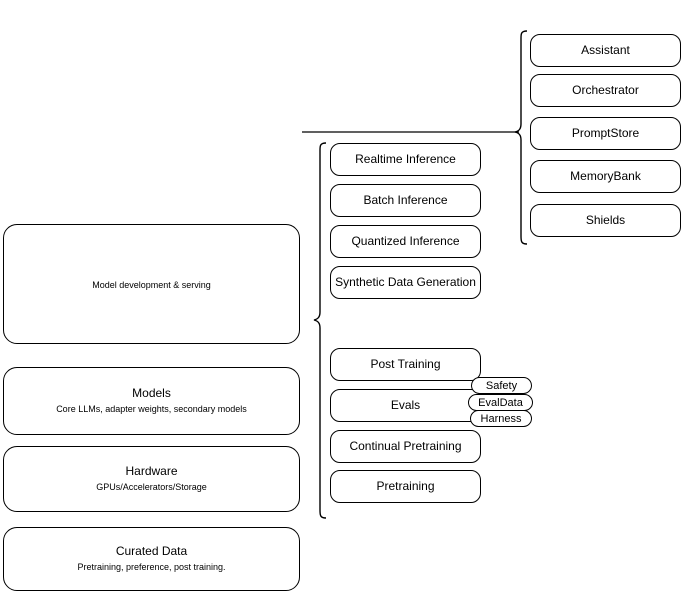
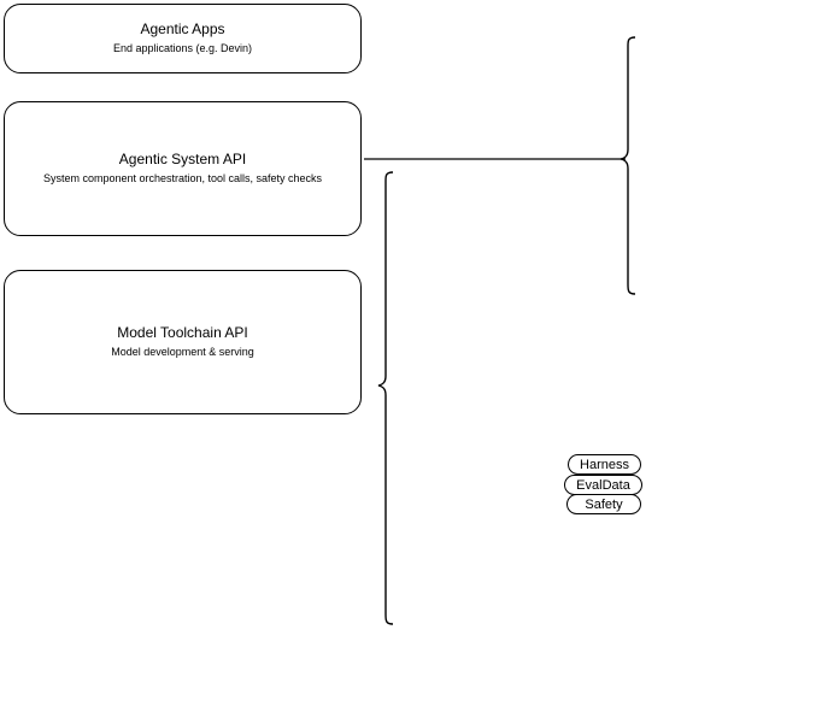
+ Agentic Apps
+ End applications (e.g. Devin)
+ Agentic System API
+ System component orchestration, tool calls, safety checks
+ Model Toolchain API
  Model development & serving
- Models
- Core LLMs, adapter weights, secondary models
- Hardware
- GPUs/Accelerators/Storage
- Curated Data
- Pretraining, preference, post training.
- Realtime Inference
- Batch Inference
- Quantized Inference
- Synthetic Data Generation
- Post Training
- Evals
- Continual Pretraining
- Pretraining
- Assistant
- Orchestrator
- PromptStore
- MemoryBank
- Shields
- Safety
+ Harness
  EvalData
- Harness
+ Safety
